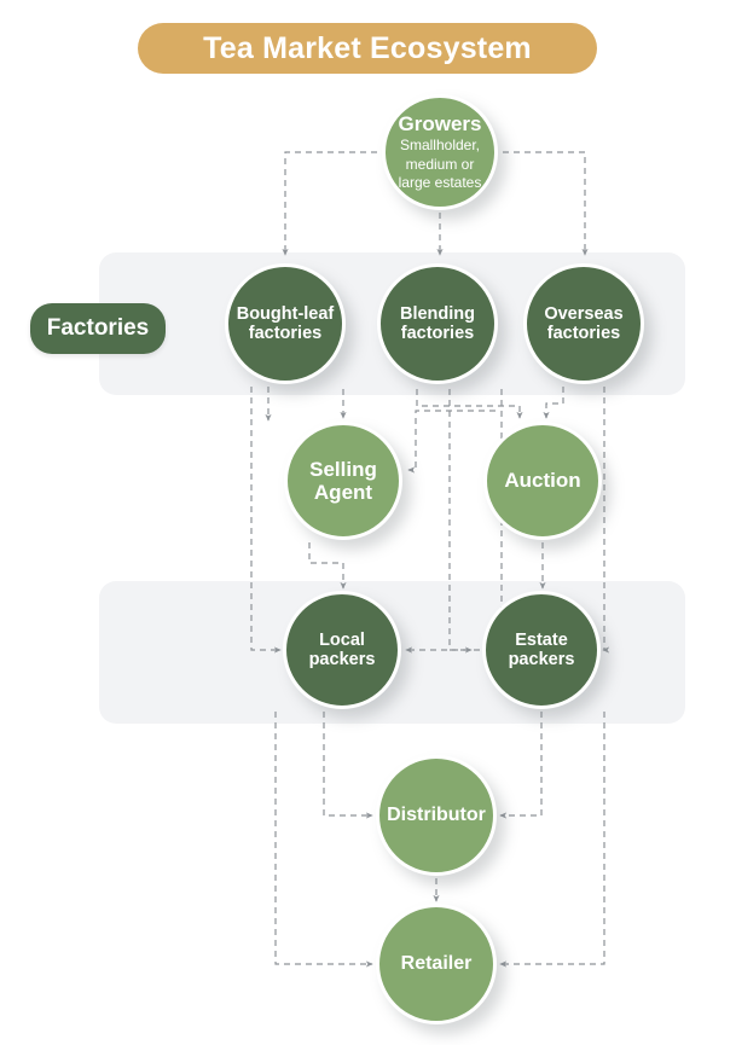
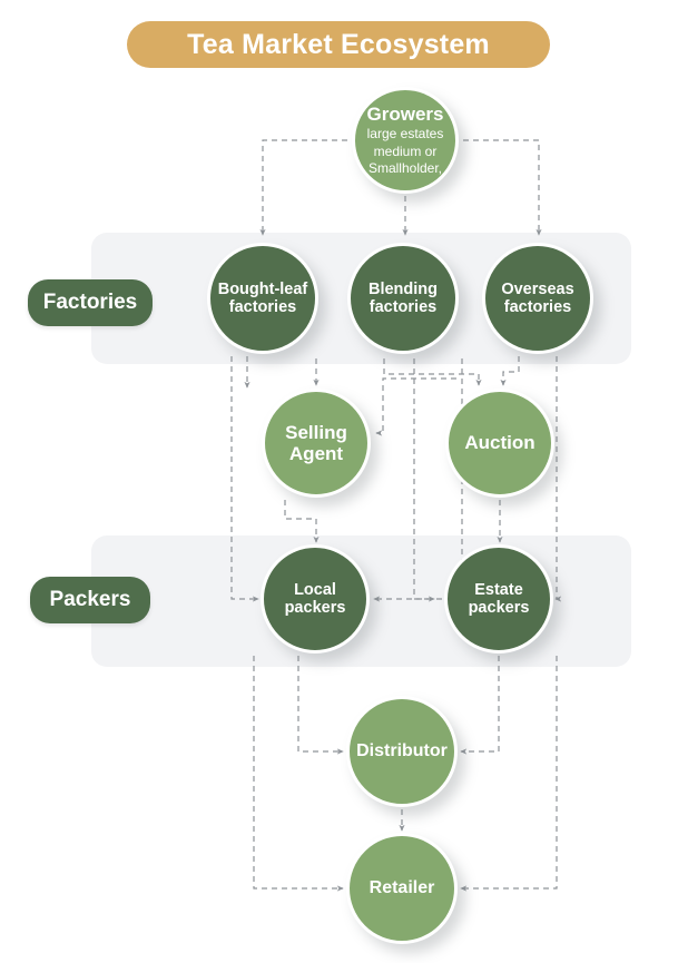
  Tea Market Ecosystem
  Factories
+ Packers
  Growers
- Smallholder,
+ large estates
  medium or
- large estates
+ Smallholder,
  Bought-leaf
  factories
  Blending
  factories
  Overseas
  factories
  Selling
  Agent
  Auction
  Local
  packers
  Estate
  packers
  Distributor
  Retailer
